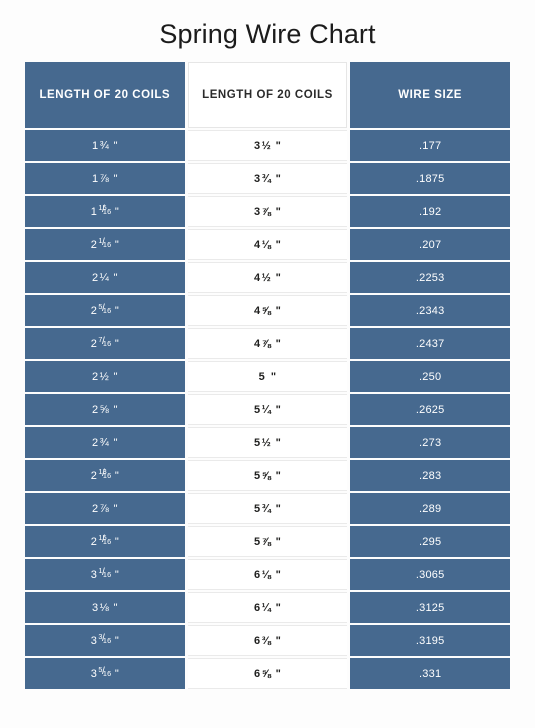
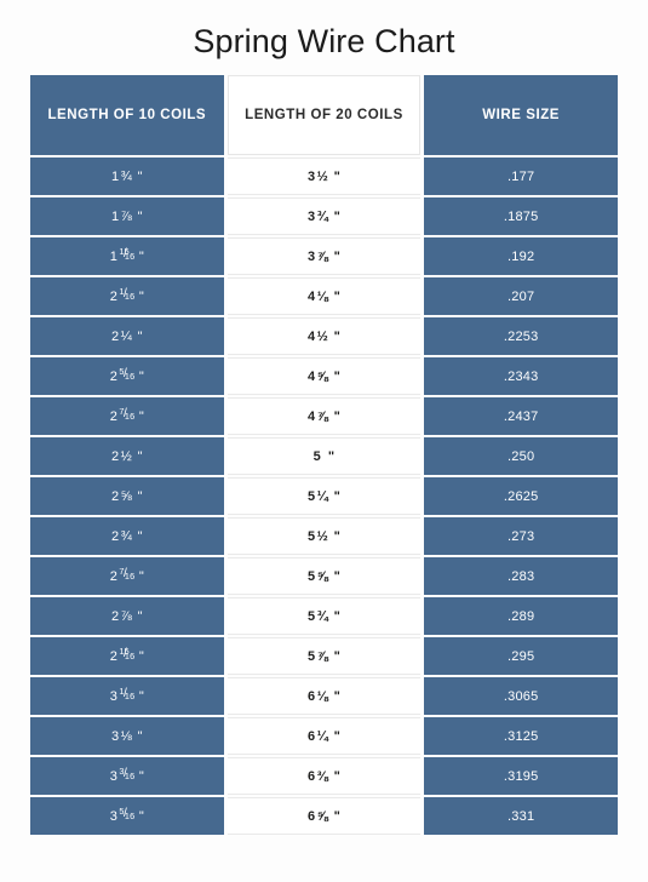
  Spring Wire Chart
- LENGTH OF 20 COILS	LENGTH OF 20 COILS	WIRE SIZE
+ LENGTH OF 10 COILS	LENGTH OF 20 COILS	WIRE SIZE
  1¾ "	3½ "	.177
  1⅞ "	3¾ "	.1875
  1 15/16 "	3⅞ "	.192
  2 1/16 "	4⅛ "	.207
  2¼ "	4½ "	.2253
  2 5/16 "	4⅝ "	.2343
  2 7/16 "	4⅞ "	.2437
  2½ "	5 "	.250
  2⅝ "	5¼ "	.2625
  2¾ "	5½ "	.273
- 2 13/16 "	5⅝ "	.283
+ 2 7/16 "	5⅝ "	.283
  2⅞ "	5¾ "	.289
  2 15/16 "	5⅞ "	.295
  3 1/16 "	6⅛ "	.3065
  3⅛ "	6¼ "	.3125
  3 3/16 "	6⅜ "	.3195
  3 5/16 "	6⅝ "	.331
